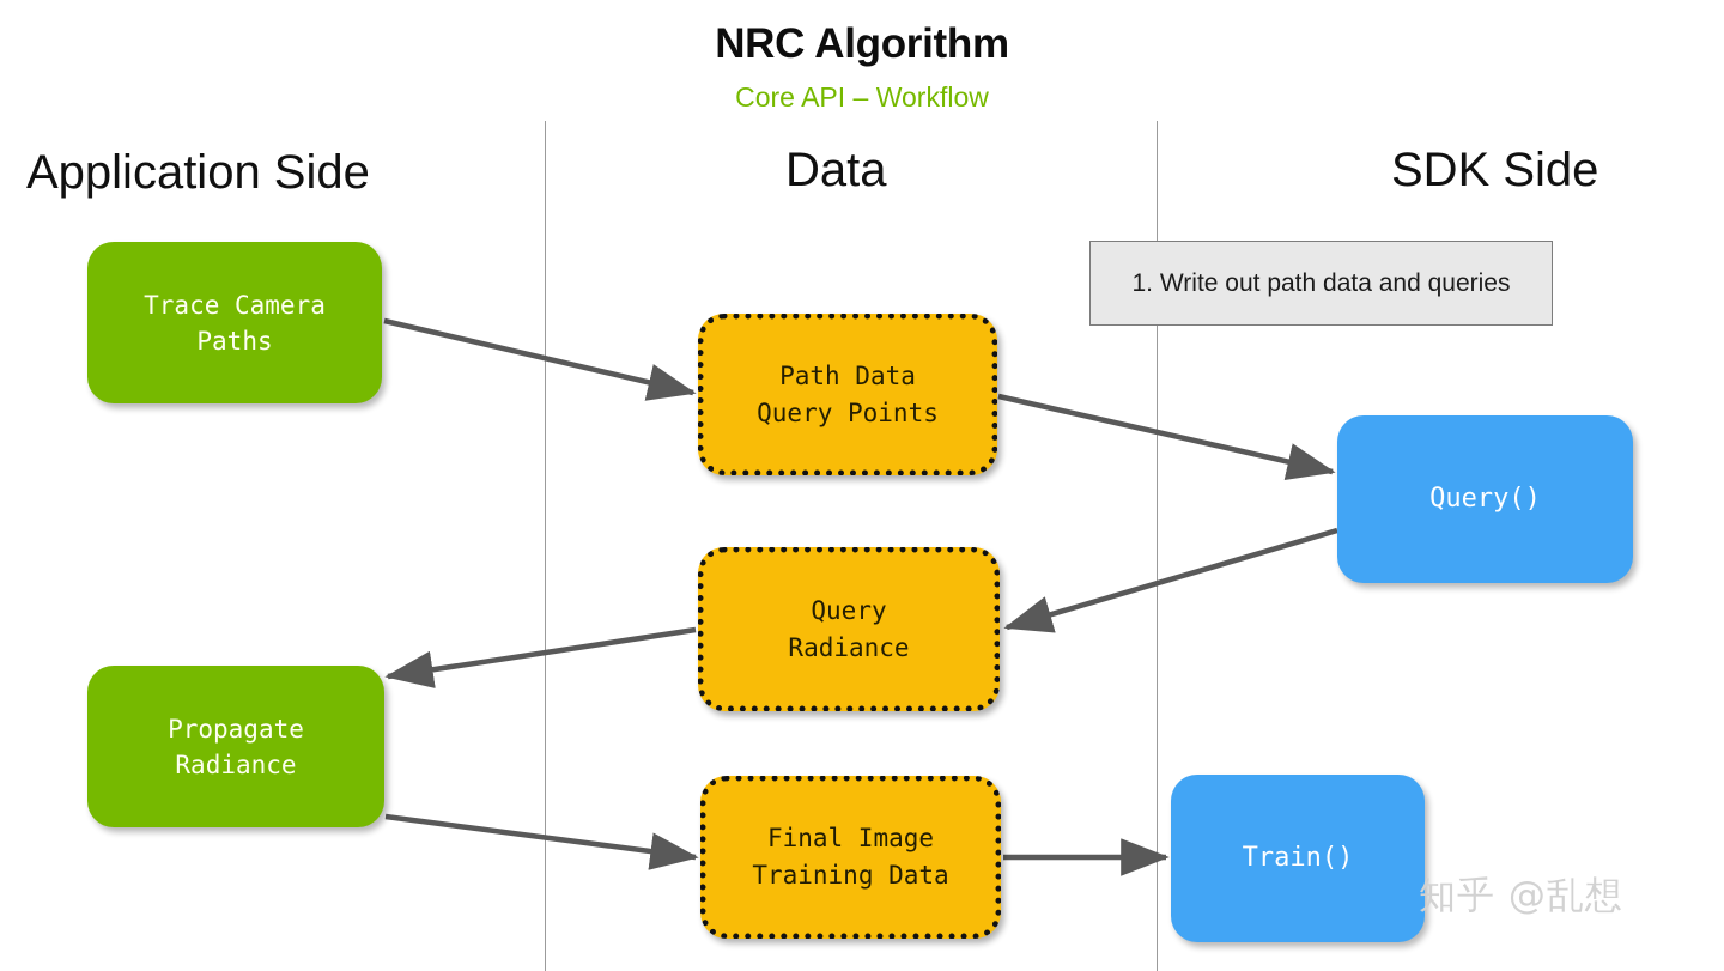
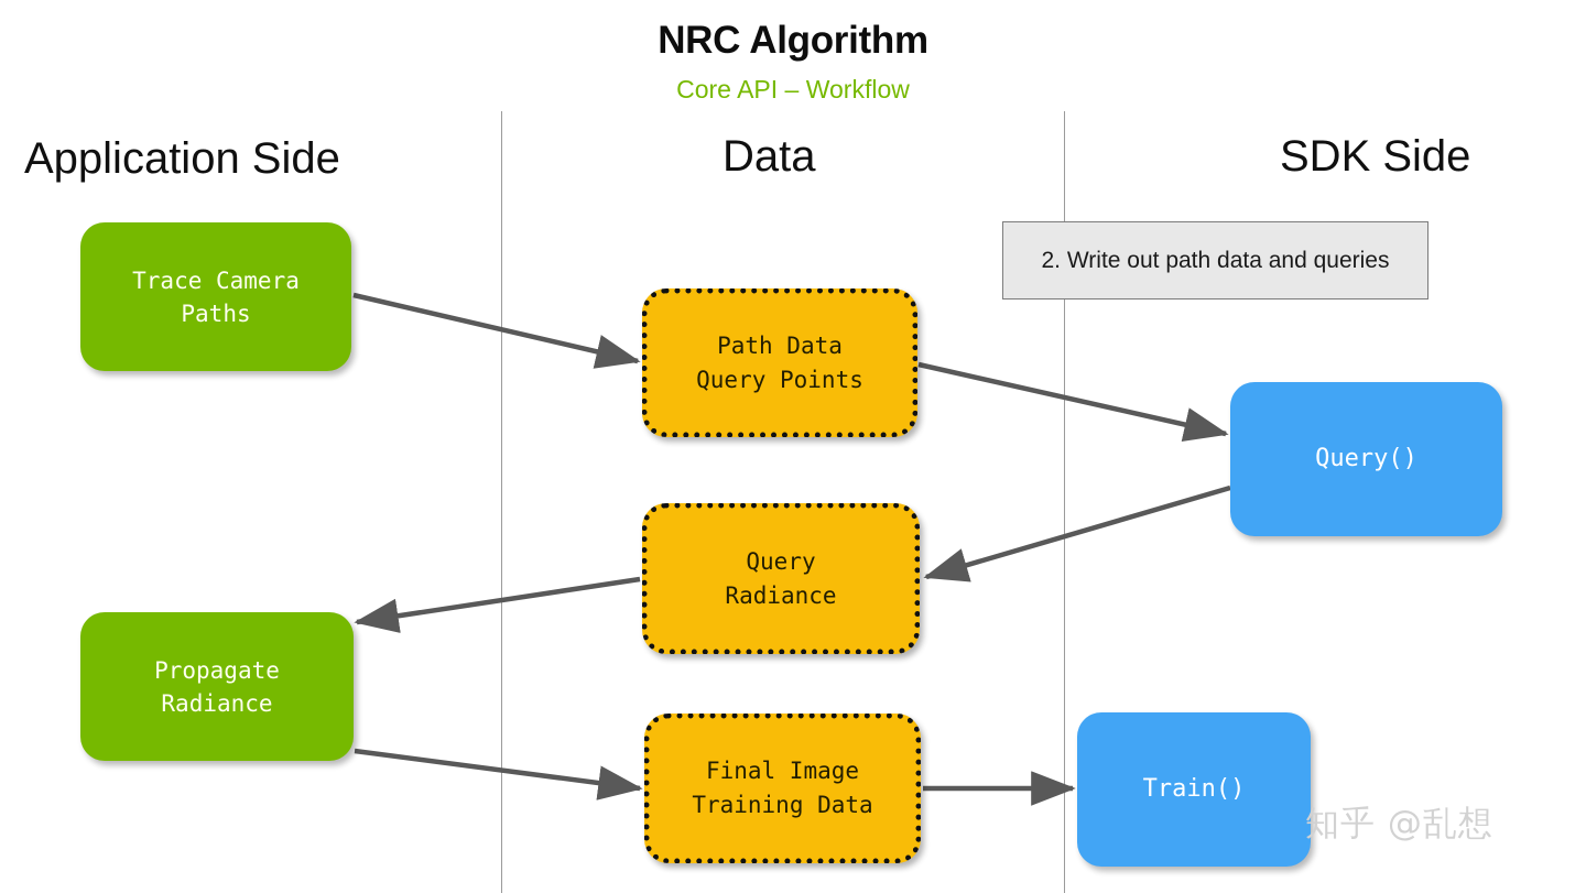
  NRC Algorithm
  Core API – Workflow
  Application Side
  Data
  SDK Side
  Trace Camera
  Paths
  Propagate
  Radiance
  Path Data
  Query Points
  Query
  Radiance
  Final Image
  Training Data
  Query()
  Train()
- 1. Write out path data and queries
+ 2. Write out path data and queries
  知乎 @乱想
